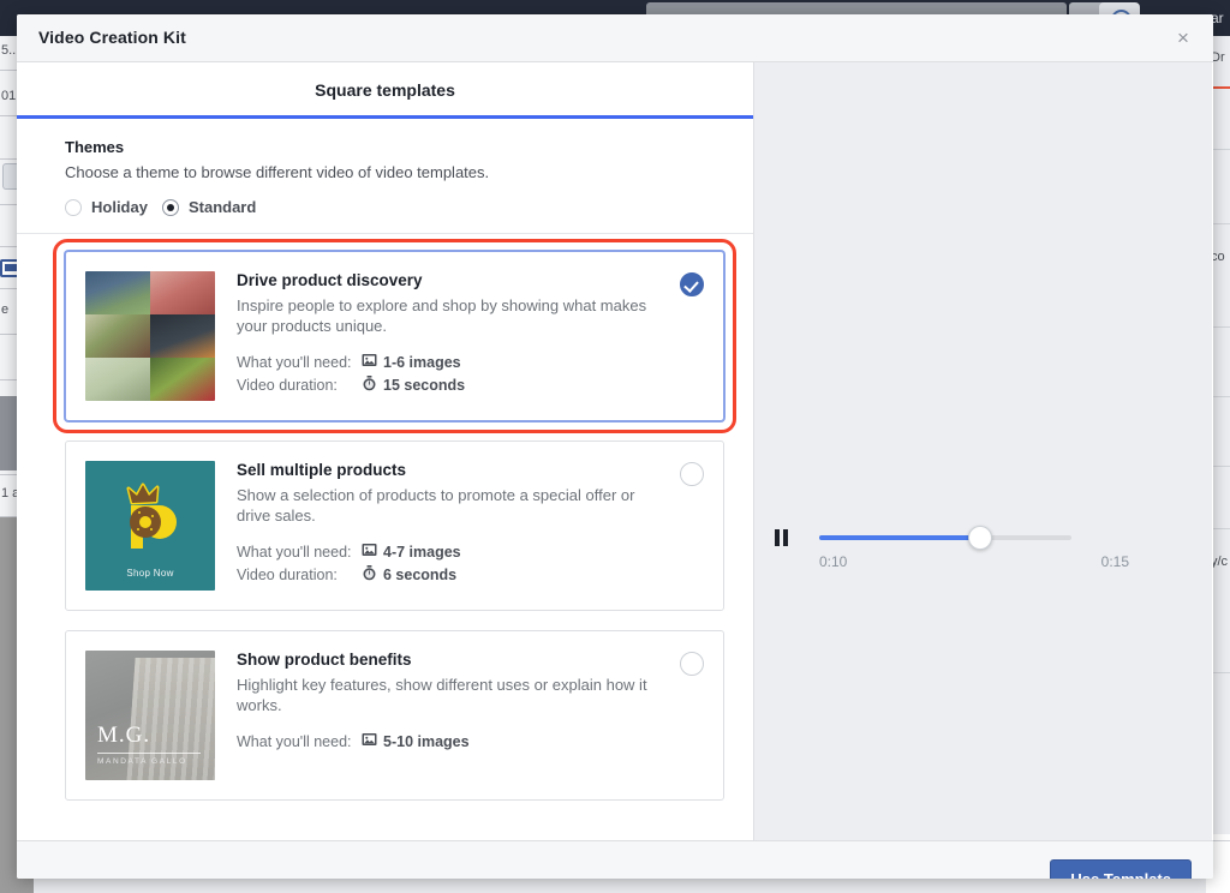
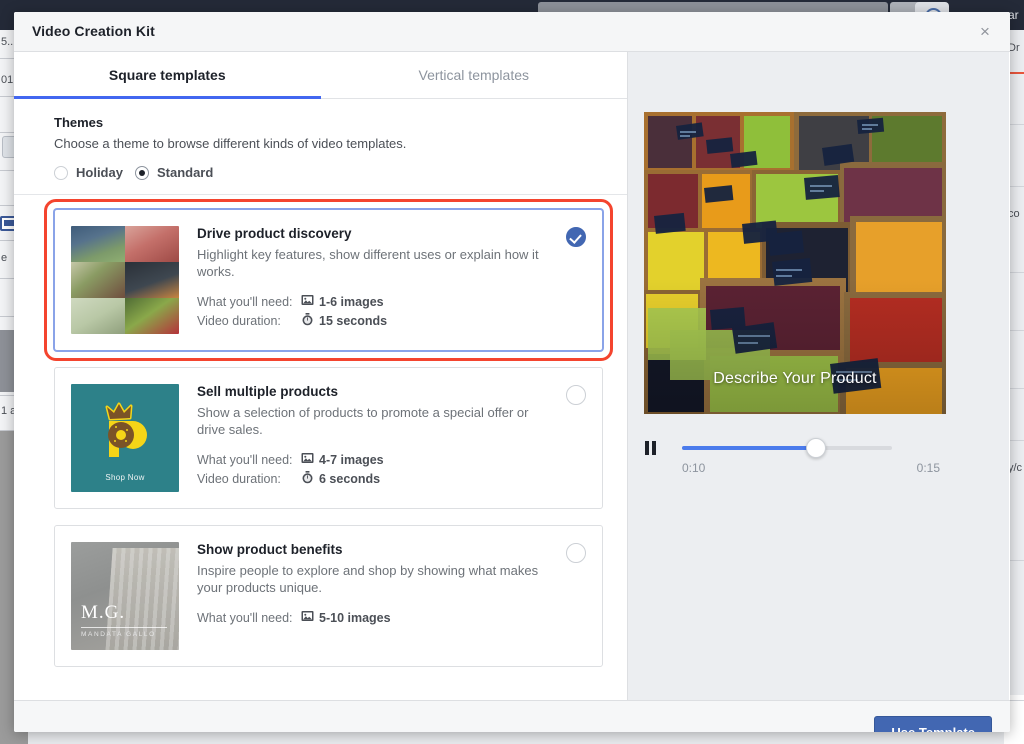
  ar
  5..
  01
  e
  Dr
  co
  y/c
  Video Creation Kit
  ×
  Square templates
+ Vertical templates
  Themes
- Choose a theme to browse different video of video templates.
+ Choose a theme to browse different kinds of video templates.
  Holiday
  Standard
  Drive product discovery
- Inspire people to explore and shop by showing what makes your products unique.
+ Highlight key features, show different uses or explain how it works.
  What you'll need:
  1-6 images
  Video duration:
  15 seconds
  Shop Now
  Sell multiple products
  Show a selection of products to promote a special offer or drive sales.
  What you'll need:
  4-7 images
  Video duration:
  6 seconds
  M.G.
  Show product benefits
- Highlight key features, show different uses or explain how it works.
+ Inspire people to explore and shop by showing what makes your products unique.
  What you'll need:
  5-10 images
+ Describe Your Product
  0:10
  0:15
